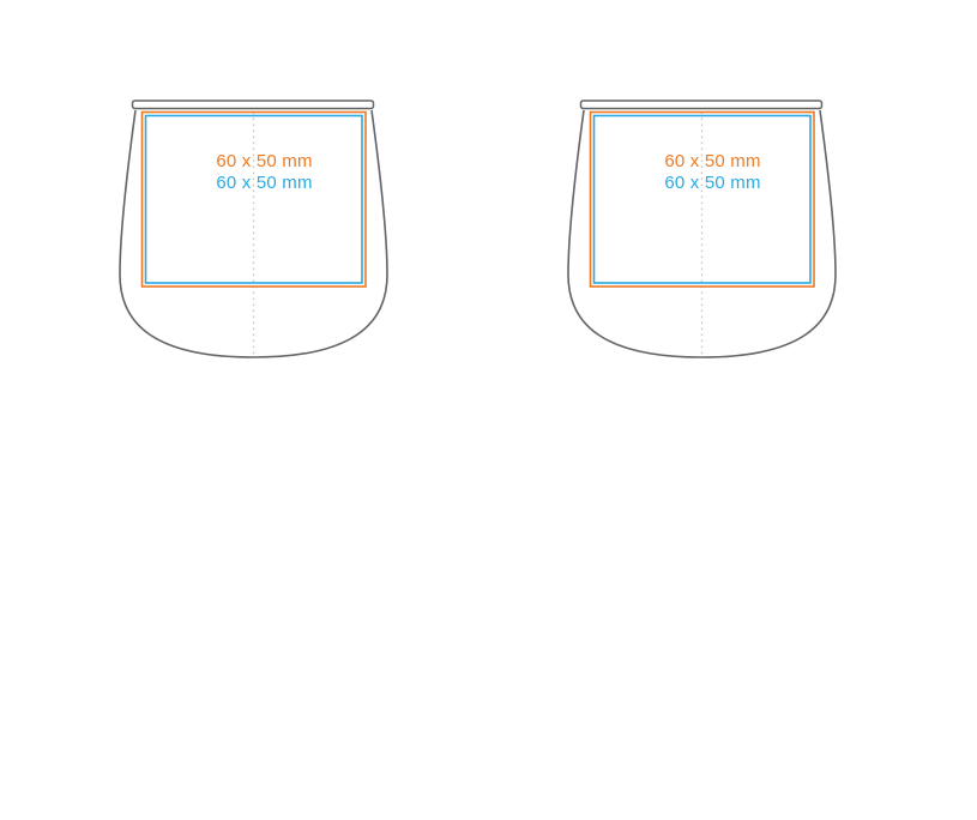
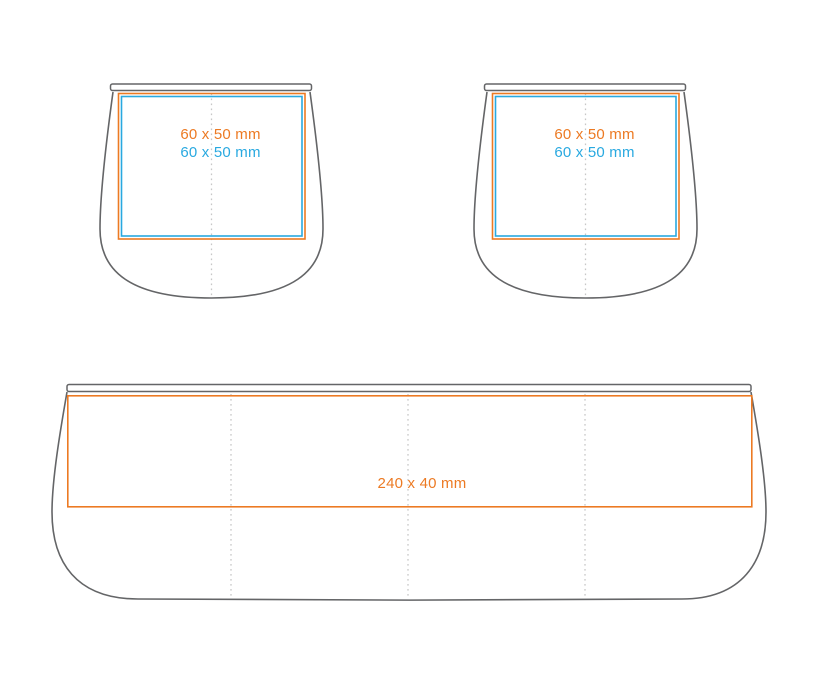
  60 x 50 mm
  60 x 50 mm
  60 x 50 mm
  60 x 50 mm
+ 240 x 40 mm
